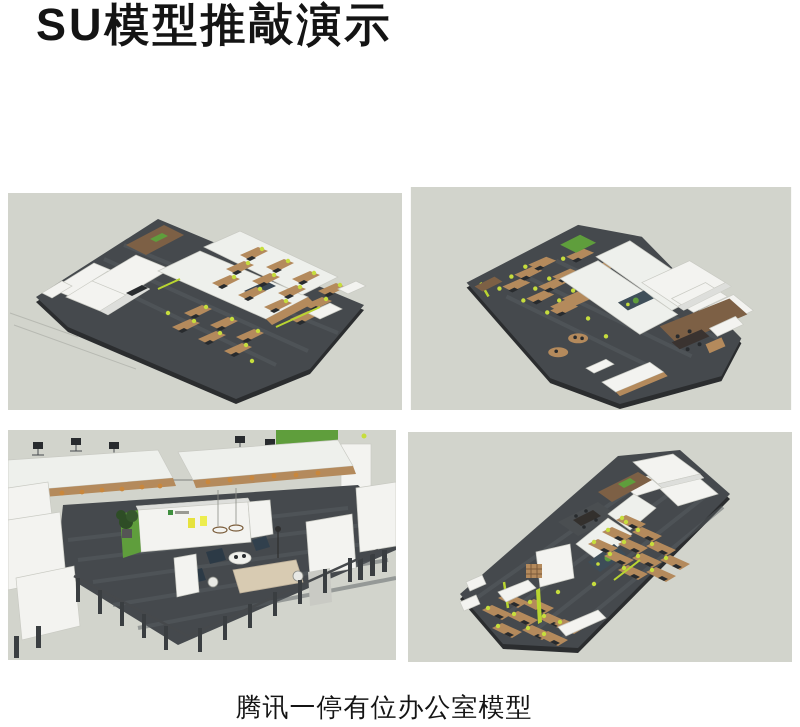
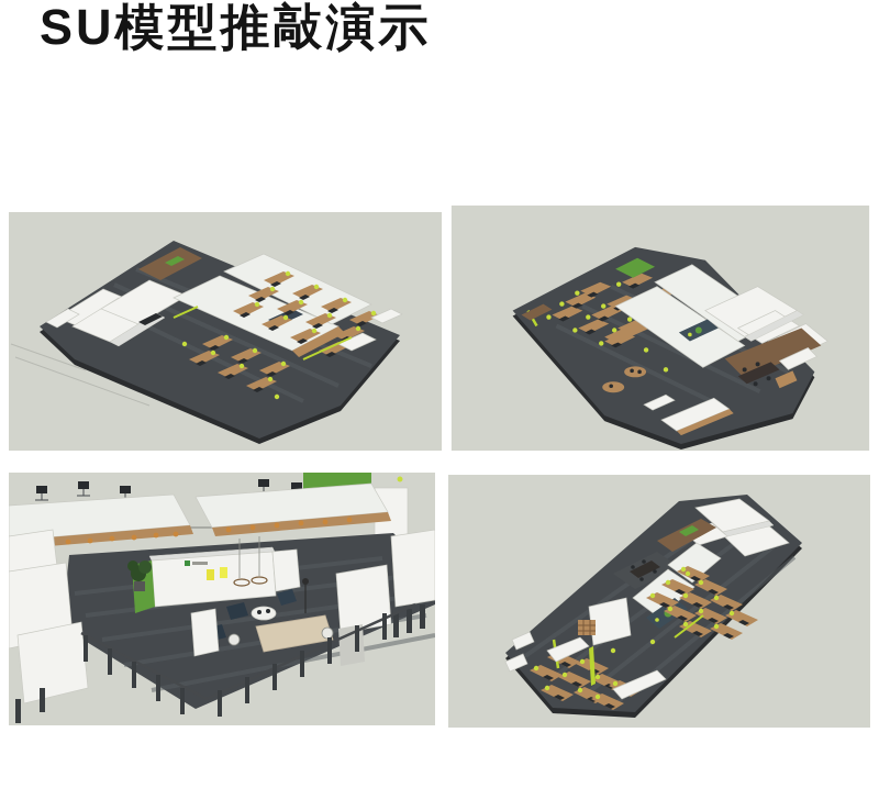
  SU模型推敲演示
- 腾讯一停有位办公室模型
